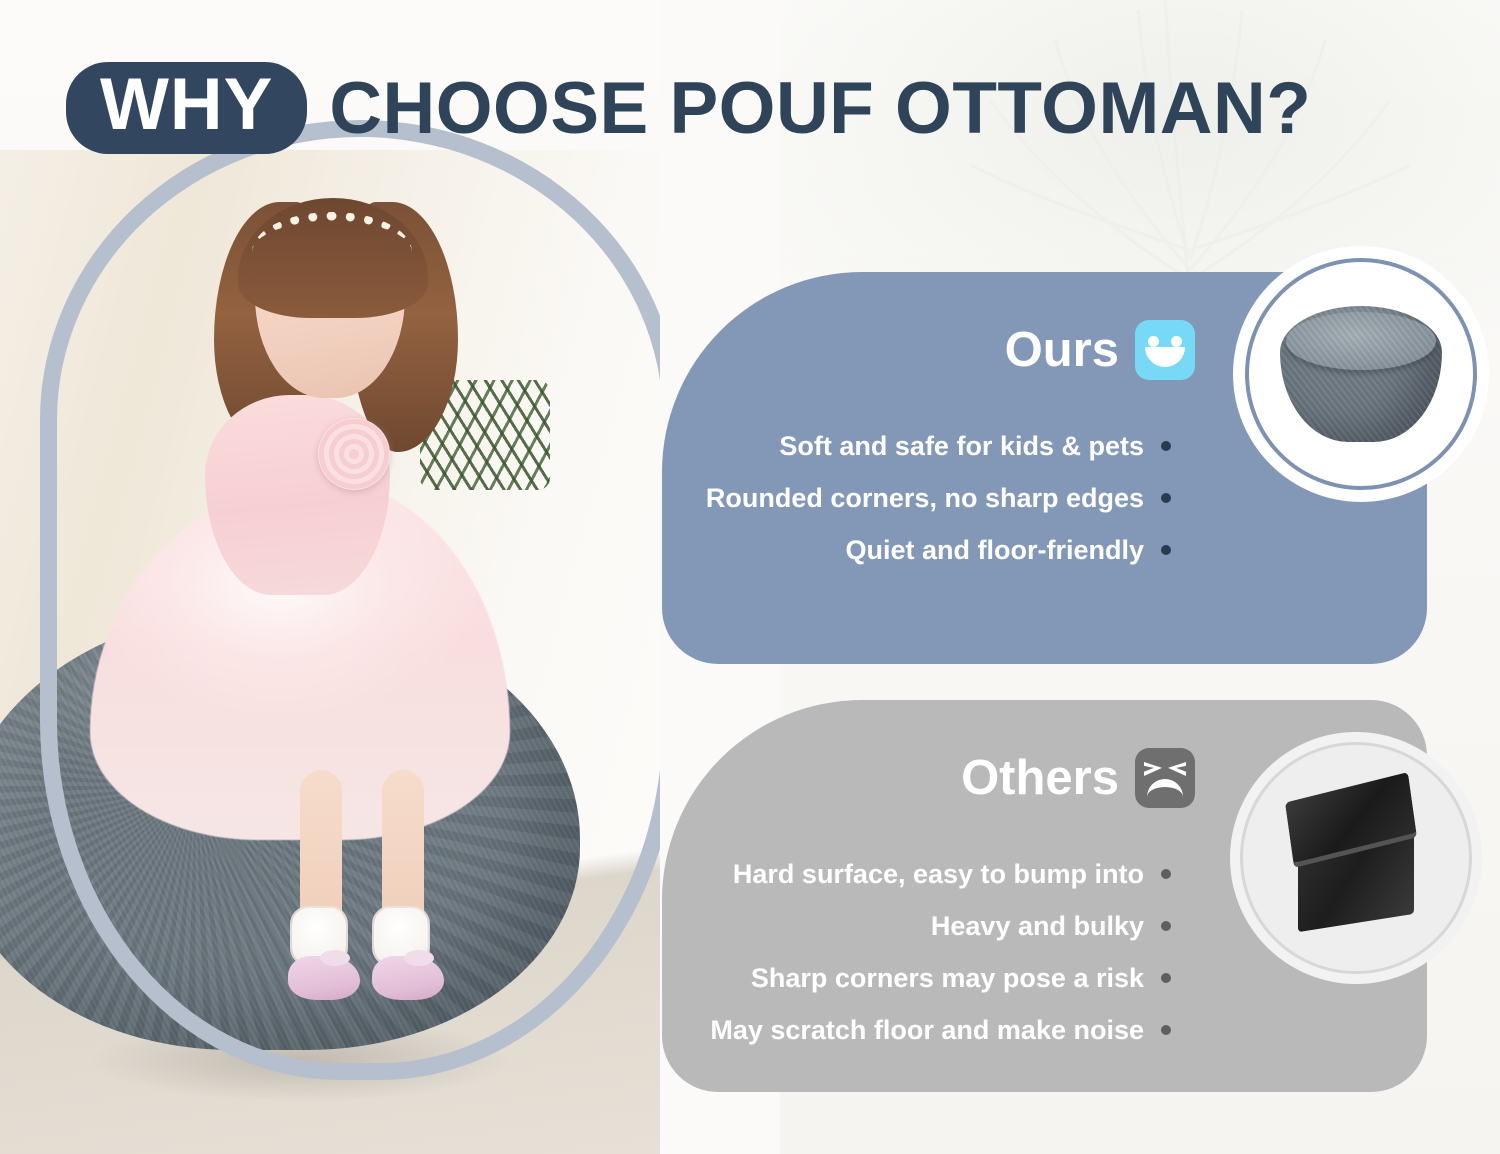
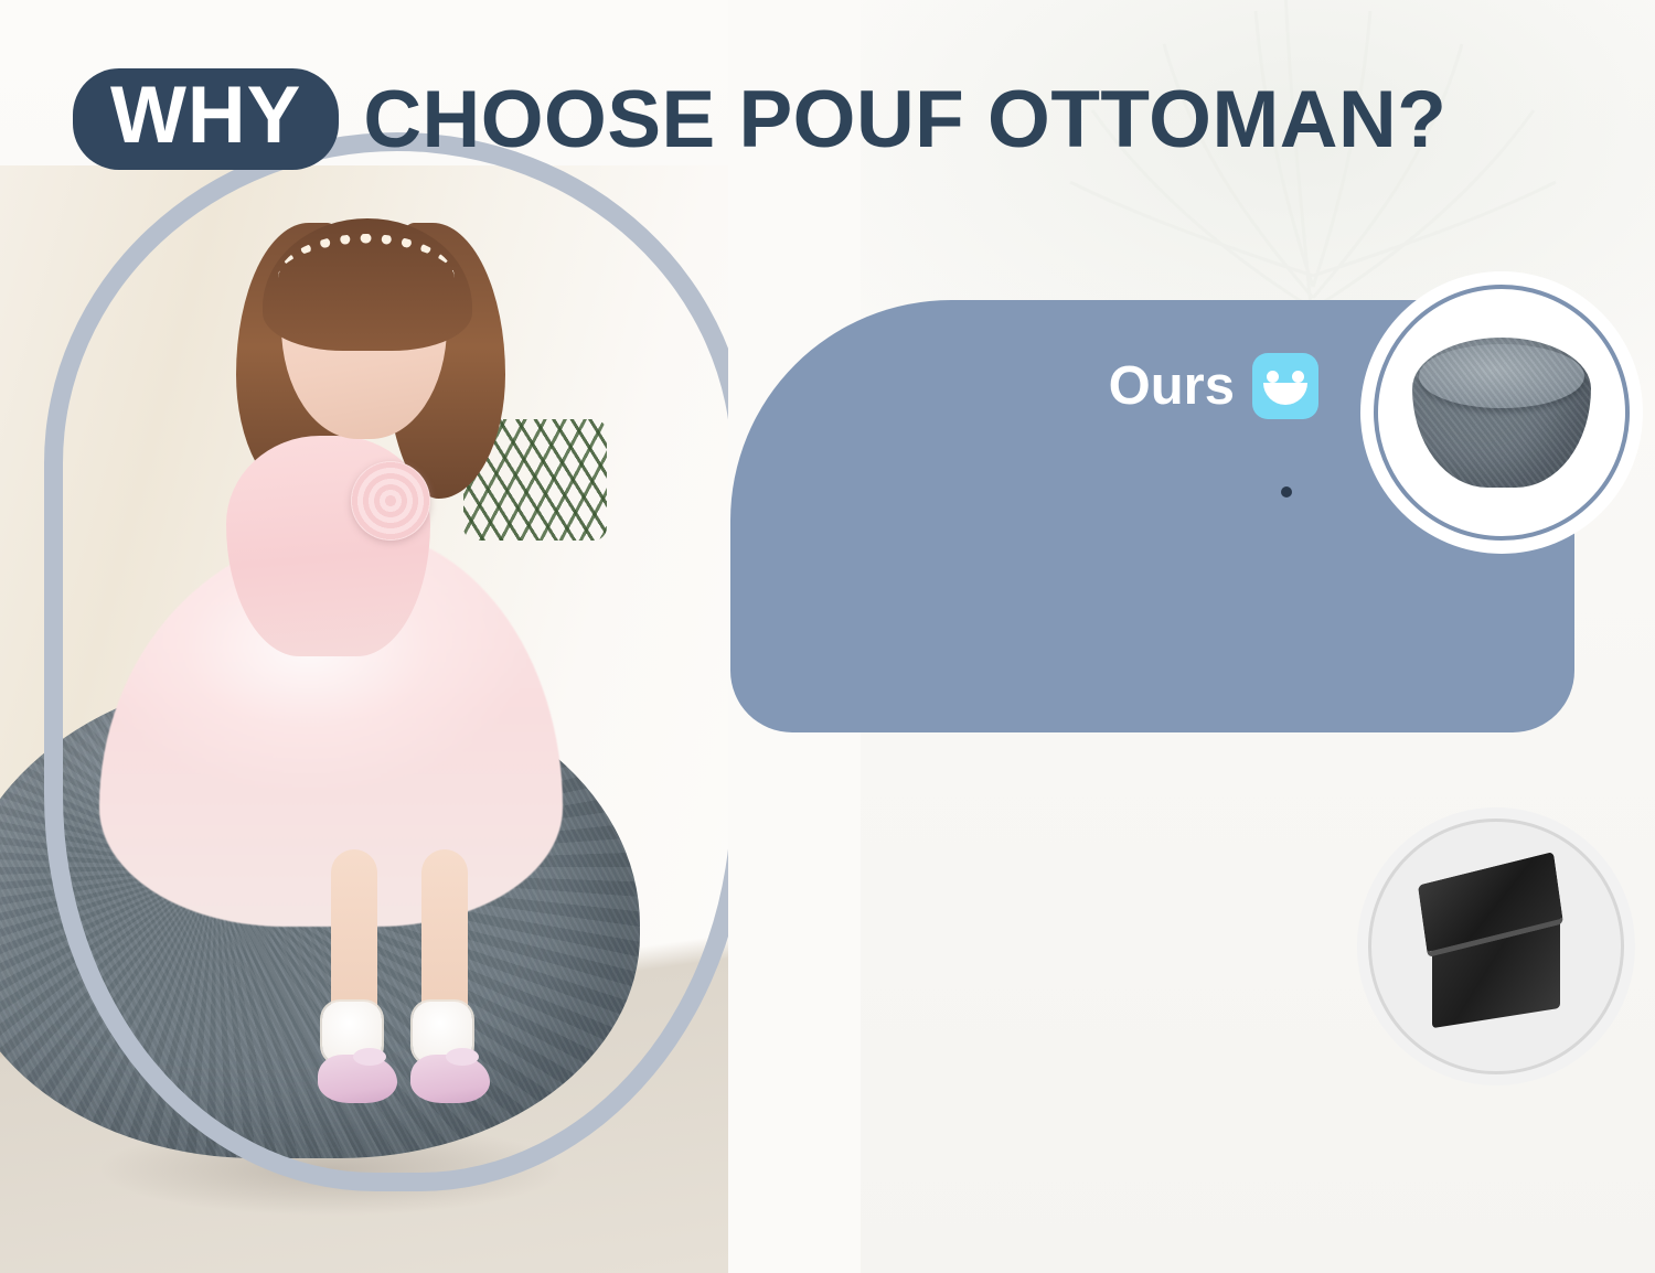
  WHY
  CHOOSE POUF OTTOMAN?
  Ours
- Soft and safe for kids & pets
- Rounded corners, no sharp edges
- Quiet and floor-friendly
- Others
- Hard surface, easy to bump into
- Heavy and bulky
- Sharp corners may pose a risk
- May scratch floor and make noise
